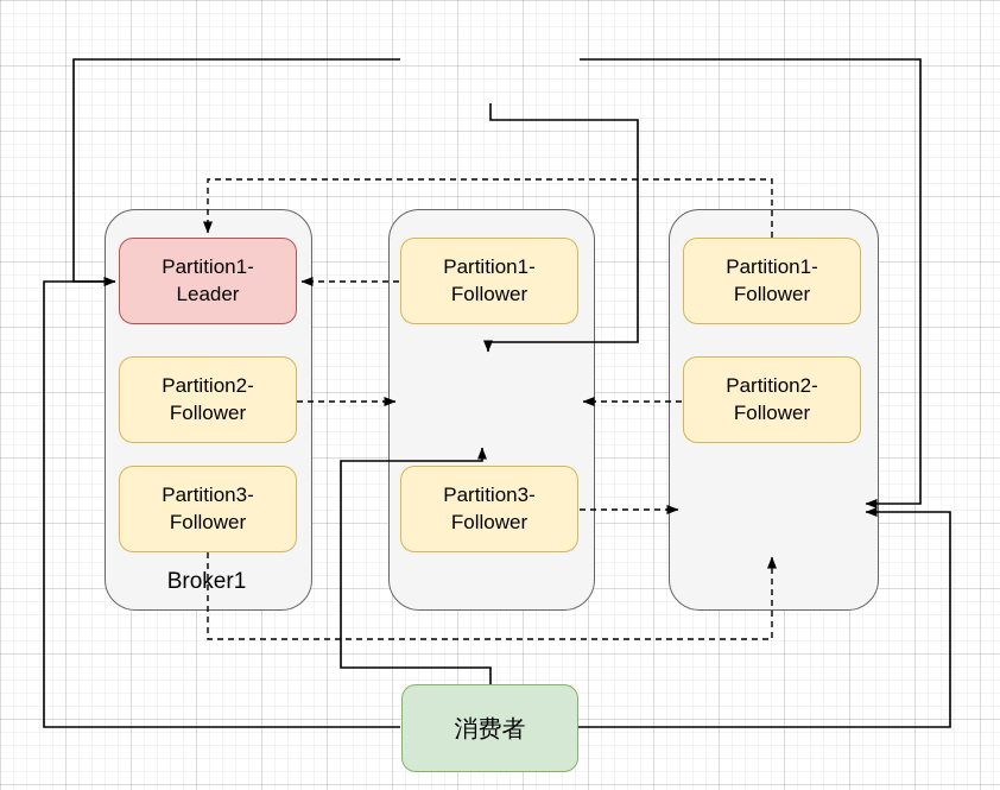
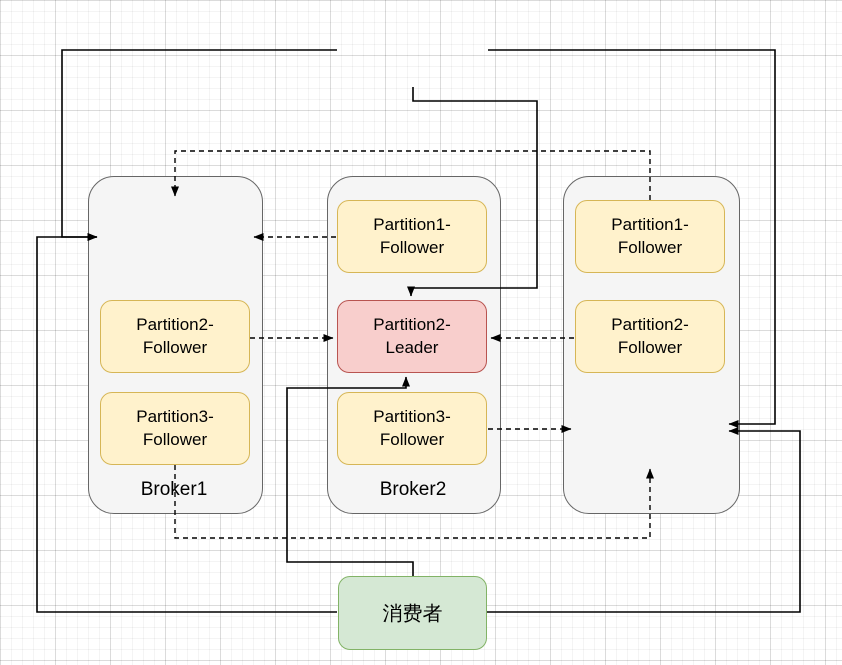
  消费者
- Partition1-Leader
  Partition2-Follower
  Partition3-Follower
  Broker1
  Partition1-Follower
+ Partition2-Leader
  Partition3-Follower
+ Broker2
  Partition1-Follower
  Partition2-Follower
